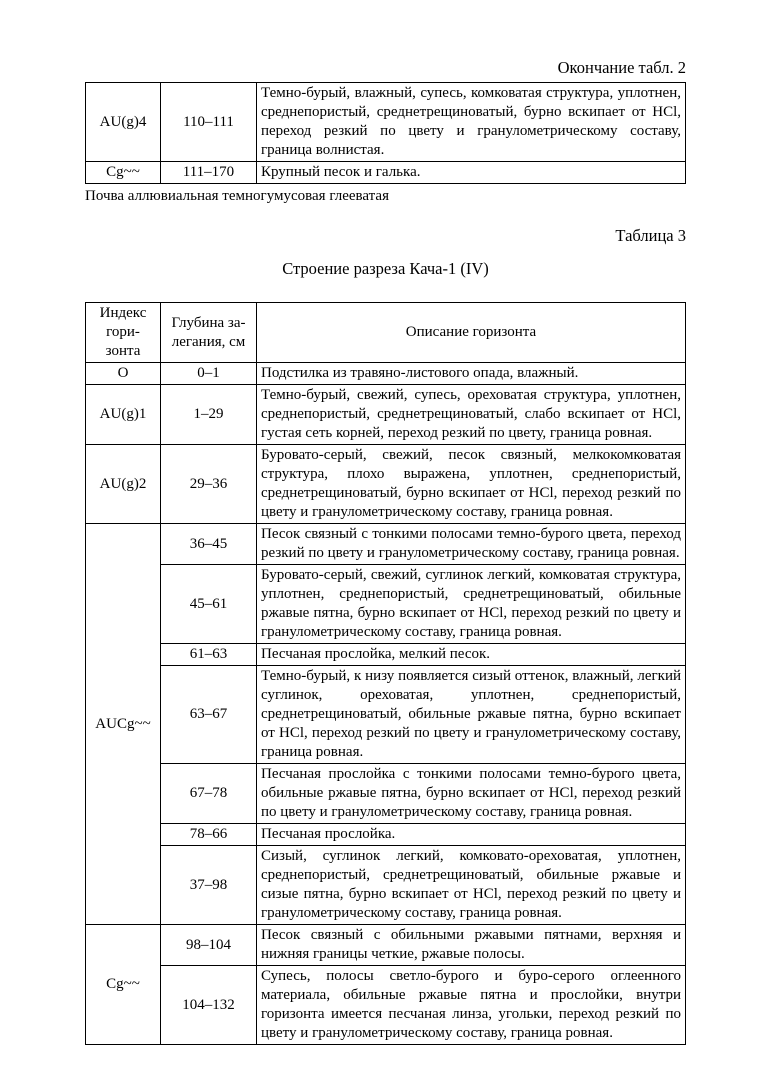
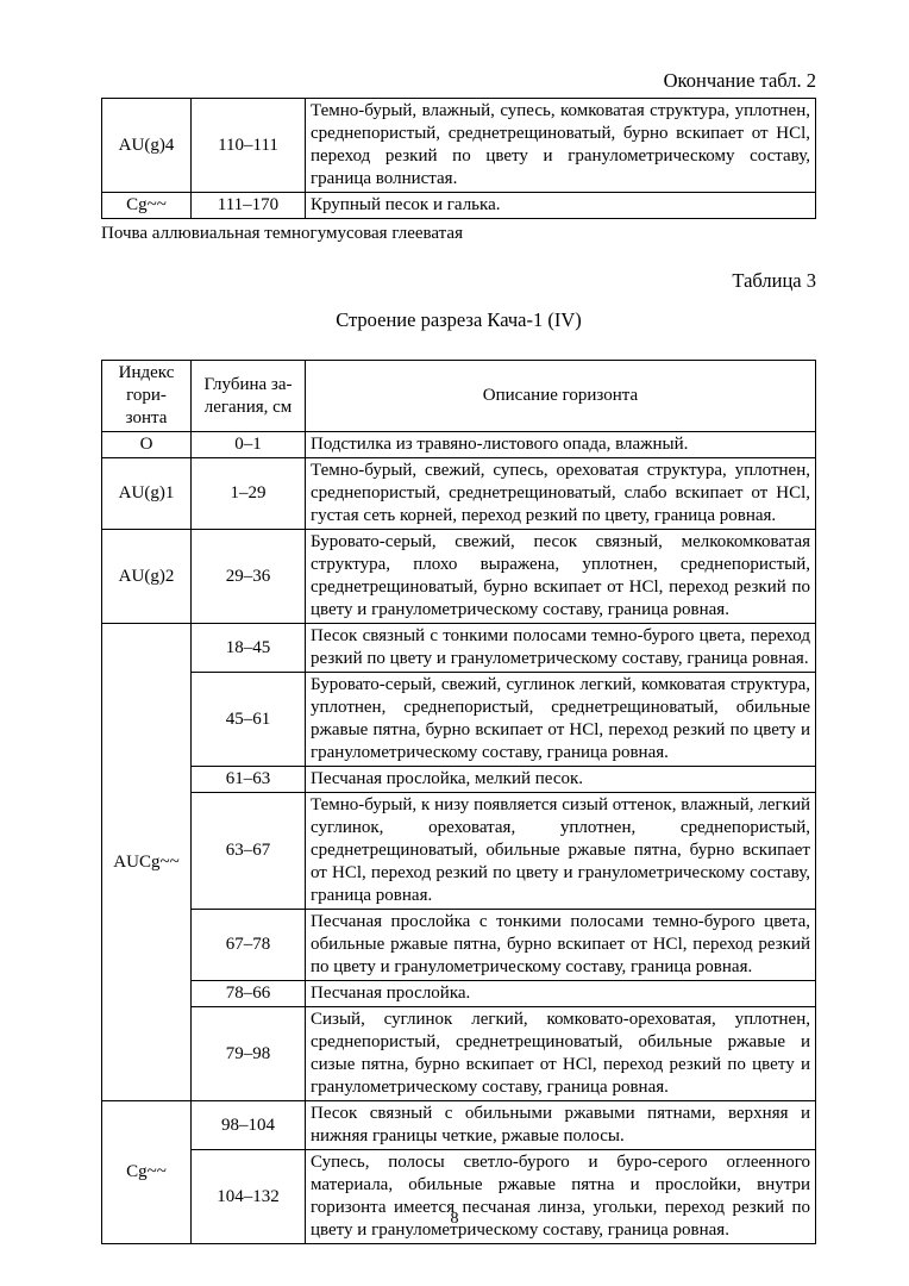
  Окончание табл. 2
  AU(g)4	110–111	Темно-бурый, влажный, супесь, комковатая структура, уплотнен, среднепористый, среднетрещиноватый, бурно вскипает от HCl, переход резкий по цвету и гранулометрическому составу, граница волнистая.
  Cg~~	111–170	Крупный песок и галька.
  Почва аллювиальная темногумусовая глееватая
  Таблица 3
  Строение разреза Кача-1 (IV)
  Индекс гори- зонта	Глубина за- легания, см	Описание горизонта
  O	0–1	Подстилка из травяно-листового опада, влажный.
  AU(g)1	1–29	Темно-бурый, свежий, супесь, ореховатая структура, уплотнен, среднепористый, среднетрещиноватый, слабо вскипает от HCl, густая сеть корней, переход резкий по цвету, граница ровная.
  AU(g)2	29–36	Буровато-серый, свежий, песок связный, мелкокомковатая структура, плохо выражена, уплотнен, среднепористый, среднетрещиноватый, бурно вскипает от HCl, переход резкий по цвету и гранулометрическому составу, граница ровная.
- AUCg~~	36–45	Песок связный с тонкими полосами темно-бурого цвета, переход резкий по цвету и гранулометрическому составу, граница ровная.
+ AUCg~~	18–45	Песок связный с тонкими полосами темно-бурого цвета, переход резкий по цвету и гранулометрическому составу, граница ровная.
  45–61	Буровато-серый, свежий, суглинок легкий, комковатая структура, уплотнен, среднепористый, среднетрещиноватый, обильные ржавые пятна, бурно вскипает от HCl, переход резкий по цвету и гранулометрическому составу, граница ровная.
  61–63	Песчаная прослойка, мелкий песок.
  63–67	Темно-бурый, к низу появляется сизый оттенок, влажный, легкий суглинок, ореховатая, уплотнен, среднепористый, среднетрещиноватый, обильные ржавые пятна, бурно вскипает от HCl, переход резкий по цвету и гранулометрическому составу, граница ровная.
  67–78	Песчаная прослойка с тонкими полосами темно-бурого цвета, обильные ржавые пятна, бурно вскипает от HCl, переход резкий по цвету и гранулометрическому составу, граница ровная.
  78–66	Песчаная прослойка.
- 37–98	Сизый, суглинок легкий, комковато-ореховатая, уплотнен, среднепористый, среднетрещиноватый, обильные ржавые и сизые пятна, бурно вскипает от HCl, переход резкий по цвету и гранулометрическому составу, граница ровная.
+ 79–98	Сизый, суглинок легкий, комковато-ореховатая, уплотнен, среднепористый, среднетрещиноватый, обильные ржавые и сизые пятна, бурно вскипает от HCl, переход резкий по цвету и гранулометрическому составу, граница ровная.
  Cg~~	98–104	Песок связный с обильными ржавыми пятнами, верхняя и нижняя границы четкие, ржавые полосы.
  104–132	Супесь, полосы светло-бурого и буро-серого оглеенного материала, обильные ржавые пятна и прослойки, внутри горизонта имеется песчаная линза, угольки, переход резкий по цвету и гранулометрическому составу, граница ровная.
+ 8
